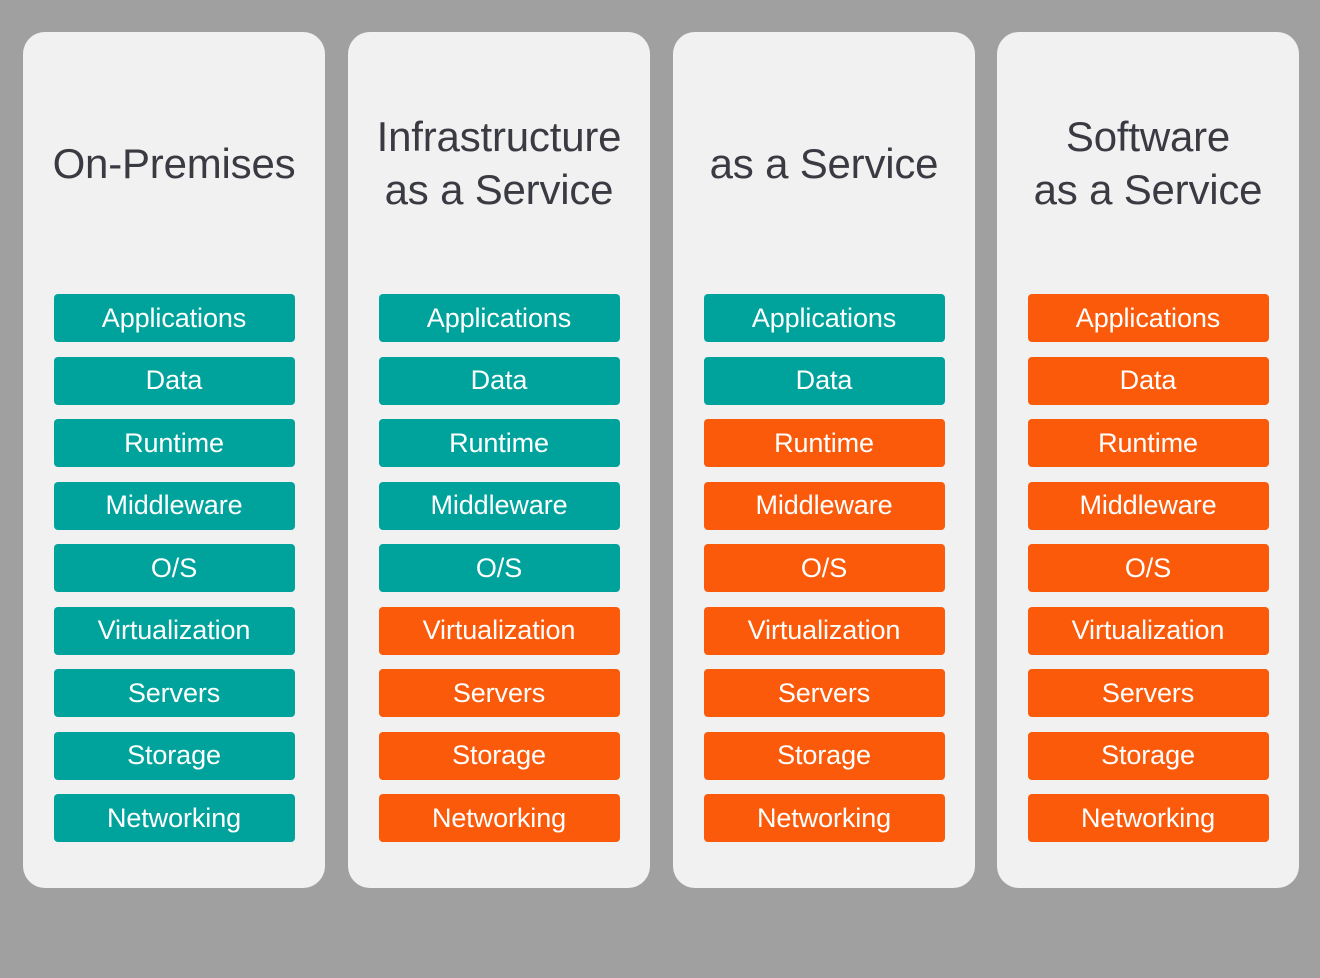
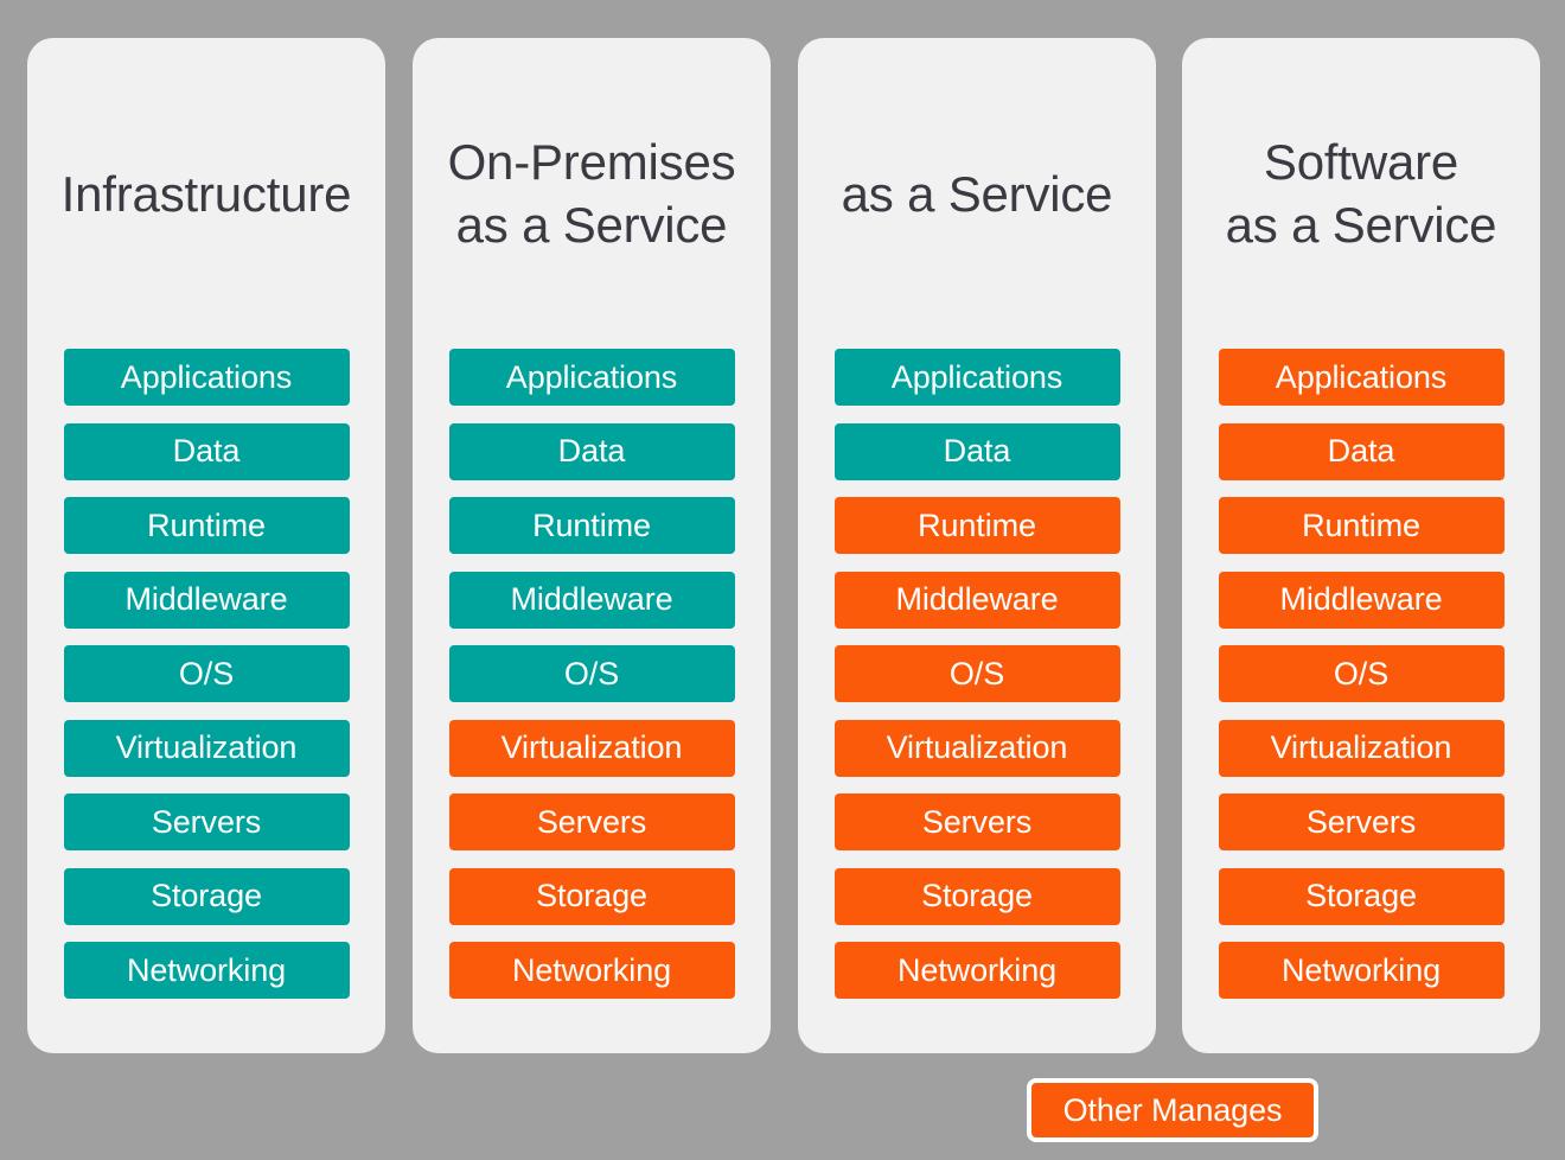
  Software
  as a Service
  Applications
  Data
  Runtime
  Middleware
  O/S
  Virtualization
  Servers
  Storage
  Networking
  as a Service
  Applications
  Data
  Runtime
  Middleware
  O/S
  Virtualization
  Servers
  Storage
  Networking
- Infrastructure
+ On-Premises
  as a Service
  Applications
  Data
  Runtime
  Middleware
  O/S
  Virtualization
  Servers
  Storage
  Networking
- On-Premises
+ Infrastructure
  Applications
  Data
  Runtime
  Middleware
  O/S
  Virtualization
  Servers
  Storage
  Networking
+ Other Manages
